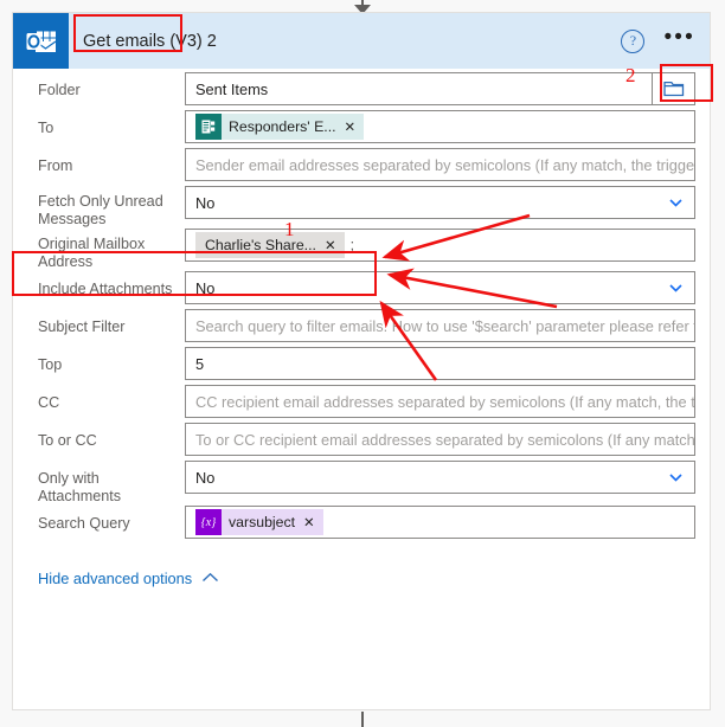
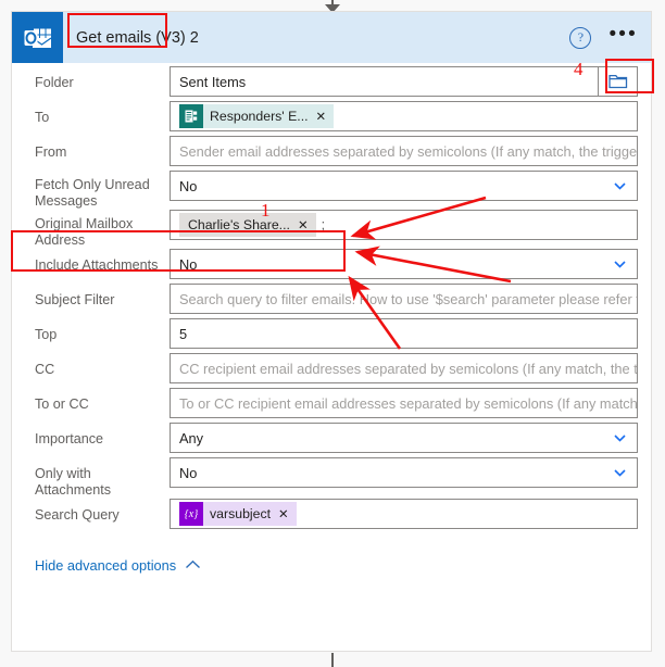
  Get emails (V3) 2
  ?
  •••
  Folder
  Sent Items
  To
  Responders' E...
  ✕
  From
  Sender email addresses separated by semicolons (If any match, the trigge
  Fetch Only Unread Messages
  No
  Original Mailbox Address
  Charlie's Share...
  ✕
  ;
  Include Attachments
  No
  Subject Filter
  Search query to filter emails.ow to use '$search' parameter please refer
  Top
  5
  CC
  CC recipient email addresses separated by semicolons (If any match, the t
  To or CC
  To or CC recipient email addresses separated by semicolons (If any match
+ Importance
+ Any
  Only with Attachments
  No
  Search Query
  {x}
  varsubject
  ✕
  Hide advanced options
  1
- 2
+ 4
